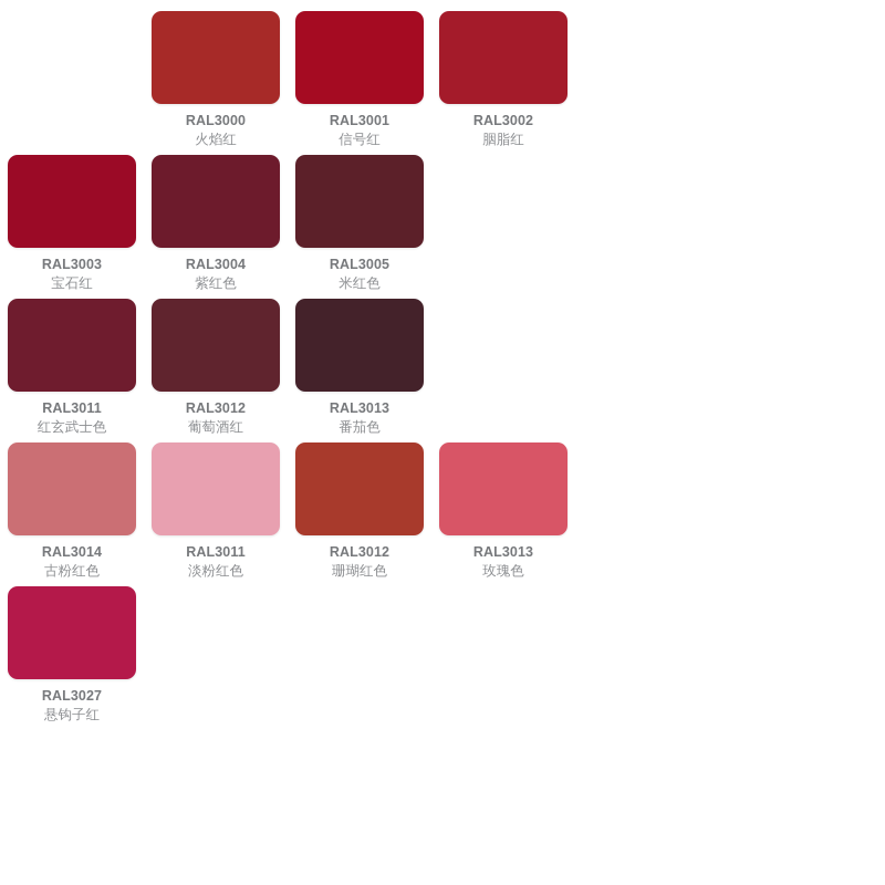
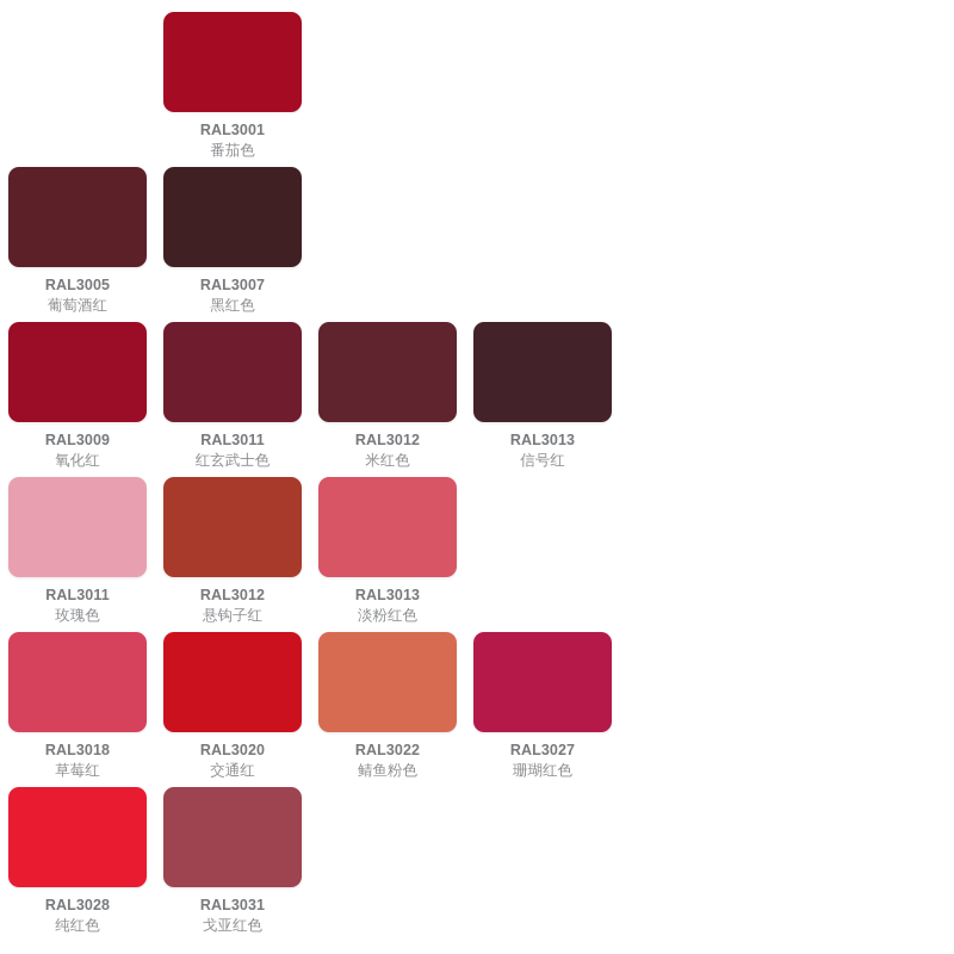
- RAL3000
- 火焰红
  RAL3001
- 信号红
+ 番茄色
- RAL3002
- 胭脂红
- RAL3003
- 宝石红
- RAL3004
- 紫红色
  RAL3005
- 米红色
+ 葡萄酒红
+ RAL3007
+ 黑红色
+ RAL3009
+ 氧化红
  RAL3011
  红玄武士色
  RAL3012
- 葡萄酒红
+ 米红色
  RAL3013
- 番茄色
+ 信号红
- RAL3014
- 古粉红色
  RAL3011
- 淡粉红色
+ 玫瑰色
  RAL3012
- 珊瑚红色
+ 悬钩子红
  RAL3013
- 玫瑰色
+ 淡粉红色
+ RAL3018
+ 草莓红
+ RAL3020
+ 交通红
+ RAL3022
+ 鲭鱼粉色
  RAL3027
- 悬钩子红
+ 珊瑚红色
+ RAL3028
+ 纯红色
+ RAL3031
+ 戈亚红色
